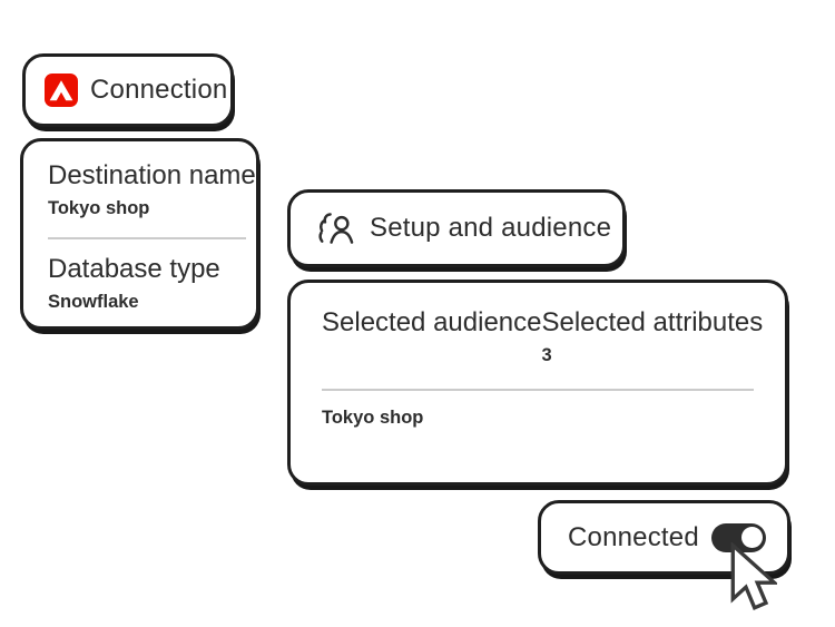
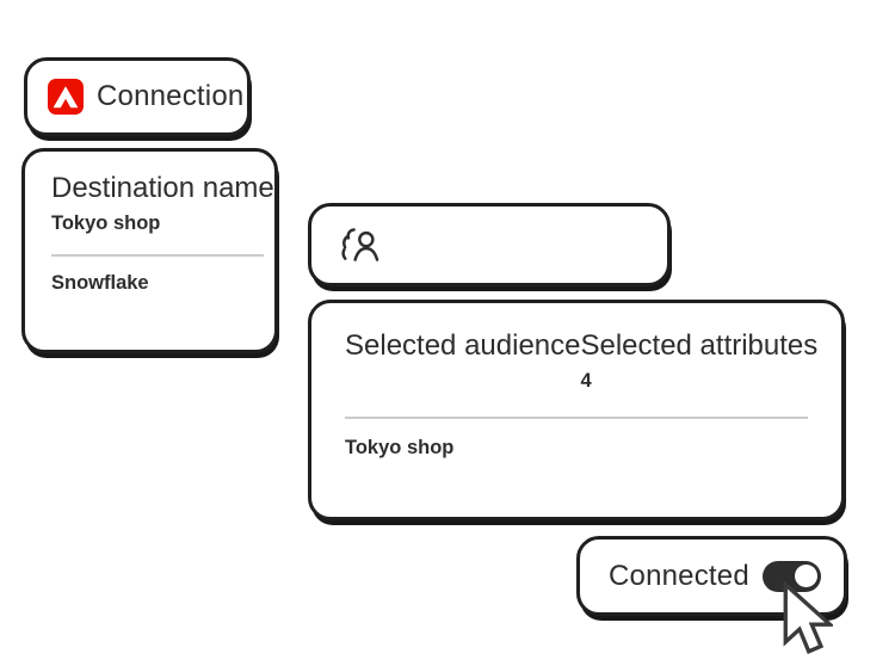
  Connection
  Destination name
  Tokyo shop
- Database type
  Snowflake
- Setup and audience
  Selected audience
  Selected attributes
- 3
+ 4
  Tokyo shop
  Connected
